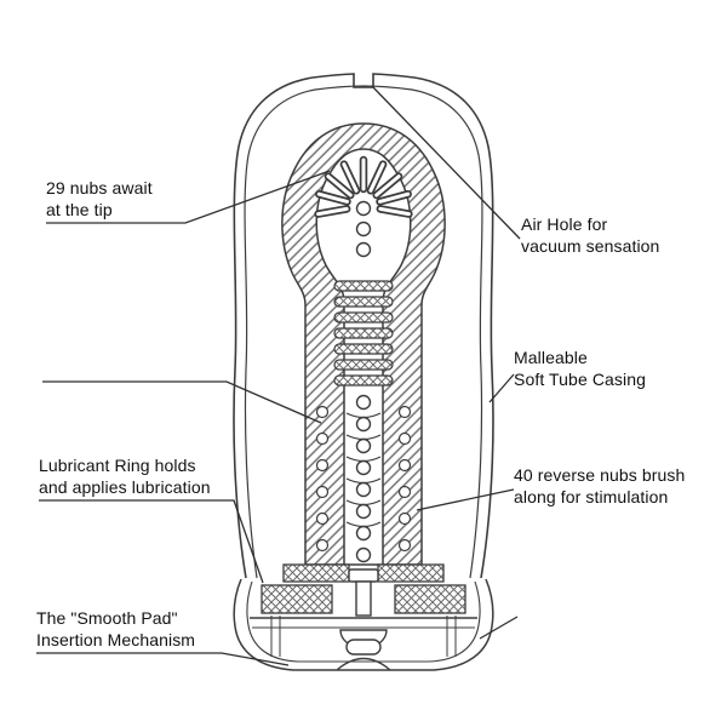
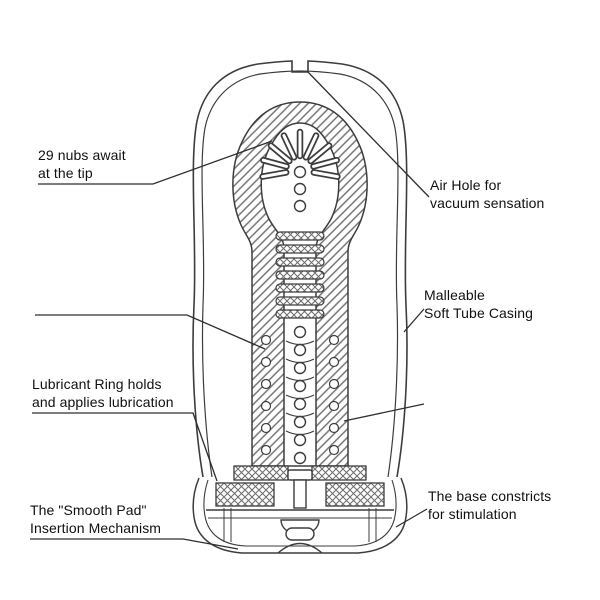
  29 nubs await
  at the tip
  Air Hole for
  vacuum sensation
  Malleable
  Soft Tube Casing
  Lubricant Ring holds
  and applies lubrication
- 40 reverse nubs brush
- along for stimulation
  The "Smooth Pad"
  Insertion Mechanism
+ The base constricts
+ for stimulation
